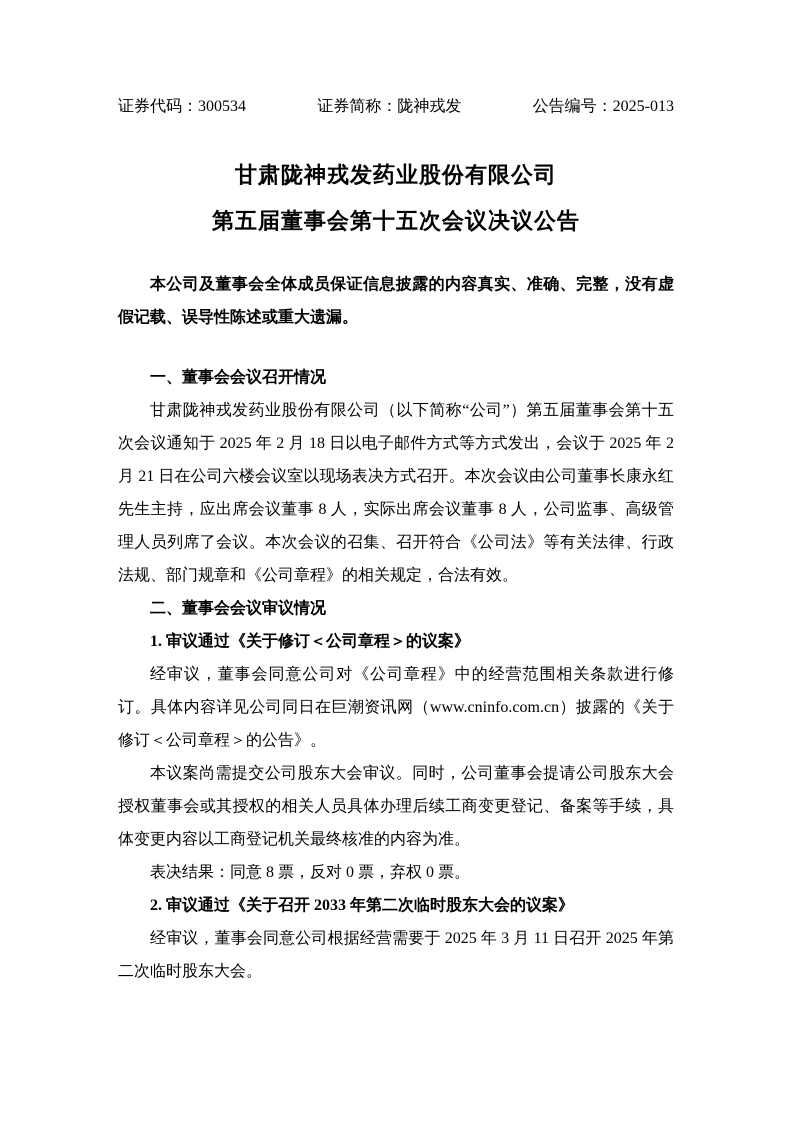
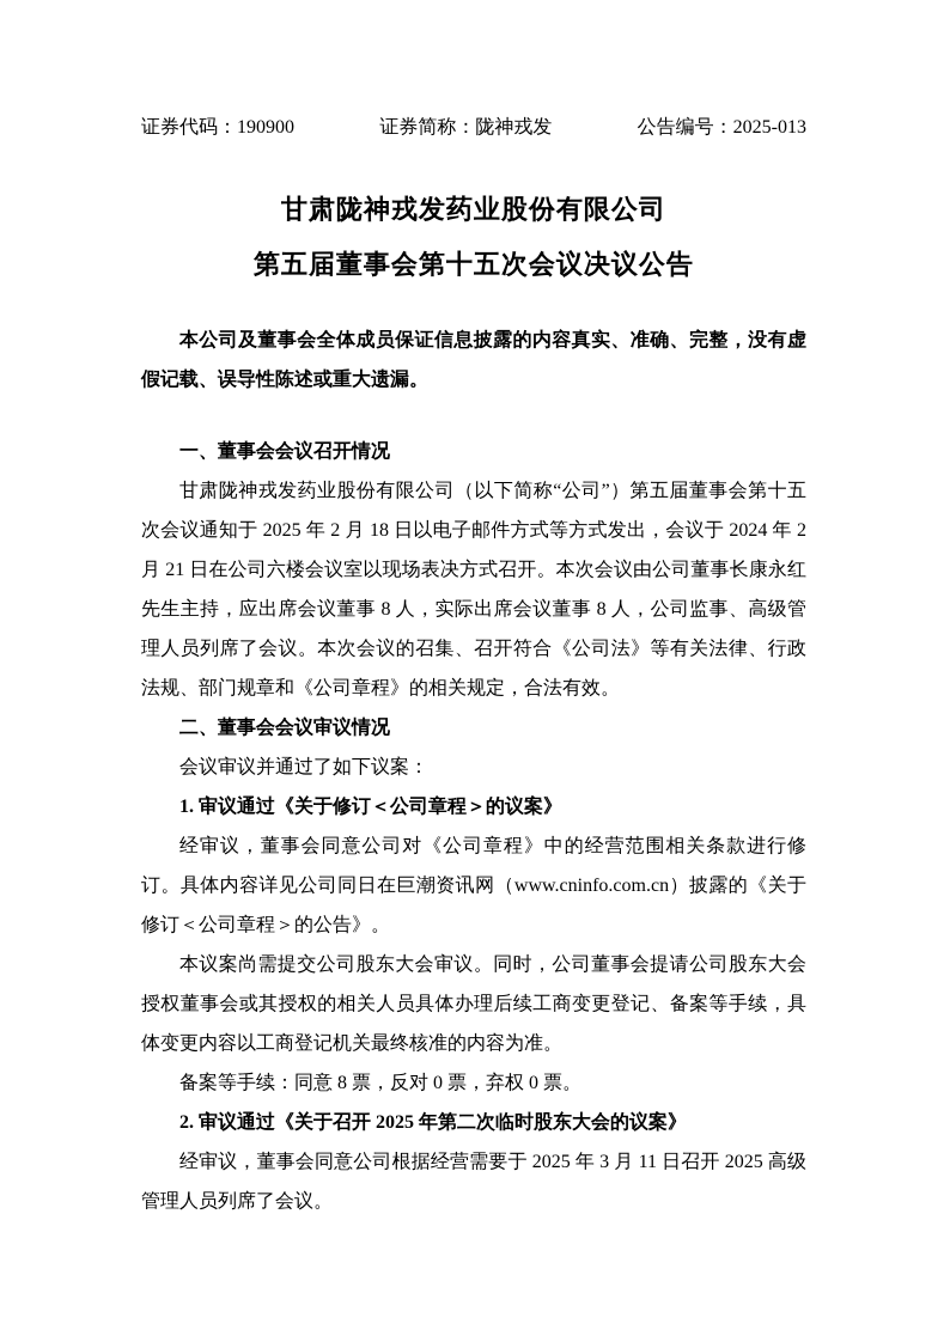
- 证券代码：300534
+ 证券代码：190900
  证券简称：陇神戎发
  公告编号：2025-013
  甘肃陇神戎发药业股份有限公司
  第五届董事会第十五次会议决议公告
  本公司及董事会全体成员保证信息披露的内容真实、准确、完整，没有虚假记载、误导性陈述或重大遗漏。
  一、董事会会议召开情况
- 甘肃陇神戎发药业股份有限公司（以下简称“公司”）第五届董事会第十五次会议通知于 2025 年 2 月 18 日以电子邮件方式等方式发出，会议于 2025 年 2 月 21 日在公司六楼会议室以现场表决方式召开。本次会议由公司董事长康永红先生主持，应出席会议董事 8 人，实际出席会议董事 8 人，公司监事、高级管理人员列席了会议。本次会议的召集、召开符合《公司法》等有关法律、行政法规、部门规章和《公司章程》的相关规定，合法有效。
+ 甘肃陇神戎发药业股份有限公司（以下简称“公司”）第五届董事会第十五次会议通知于 2025 年 2 月 18 日以电子邮件方式等方式发出，会议于 2024 年 2 月 21 日在公司六楼会议室以现场表决方式召开。本次会议由公司董事长康永红先生主持，应出席会议董事 8 人，实际出席会议董事 8 人，公司监事、高级管理人员列席了会议。本次会议的召集、召开符合《公司法》等有关法律、行政法规、部门规章和《公司章程》的相关规定，合法有效。
  二、董事会会议审议情况
+ 会议审议并通过了如下议案：
  1. 审议通过《关于修订＜公司章程＞的议案》
  经审议，董事会同意公司对《公司章程》中的经营范围相关条款进行修订。具体内容详见公司同日在巨潮资讯网（www.cninfo.com.cn）披露的《关于修订＜公司章程＞的公告》。
  本议案尚需提交公司股东大会审议。同时，公司董事会提请公司股东大会授权董事会或其授权的相关人员具体办理后续工商变更登记、备案等手续，具体变更内容以工商登记机关最终核准的内容为准。
- 表决结果：同意 8 票，反对 0 票，弃权 0 票。
+ 备案等手续：同意 8 票，反对 0 票，弃权 0 票。
- 2. 审议通过《关于召开 2033 年第二次临时股东大会的议案》
+ 2. 审议通过《关于召开 2025 年第二次临时股东大会的议案》
- 经审议，董事会同意公司根据经营需要于 2025 年 3 月 11 日召开 2025 年第二次临时股东大会。
+ 经审议，董事会同意公司根据经营需要于 2025 年 3 月 11 日召开 2025 高级管理人员列席了会议。
